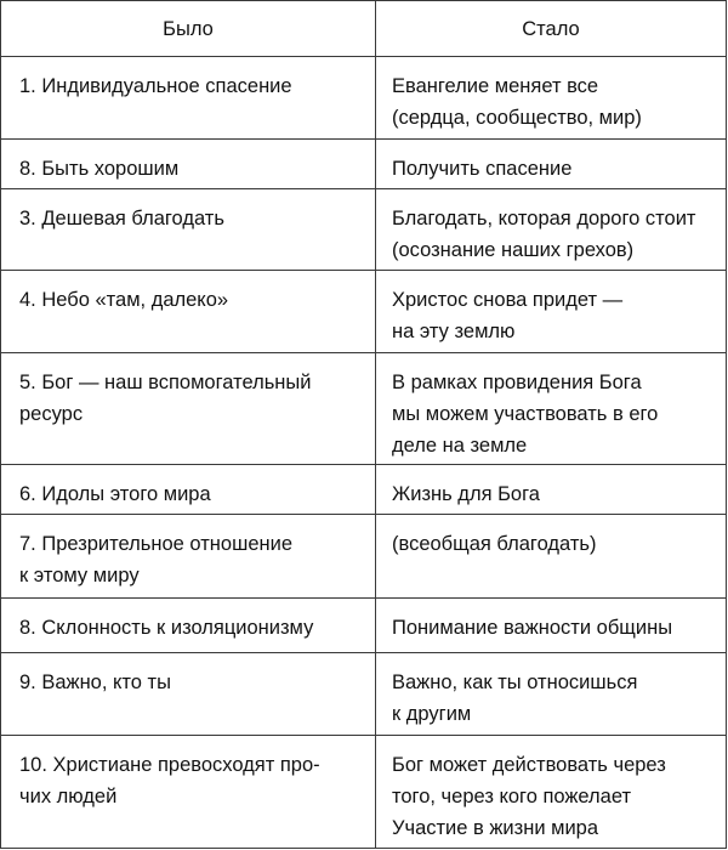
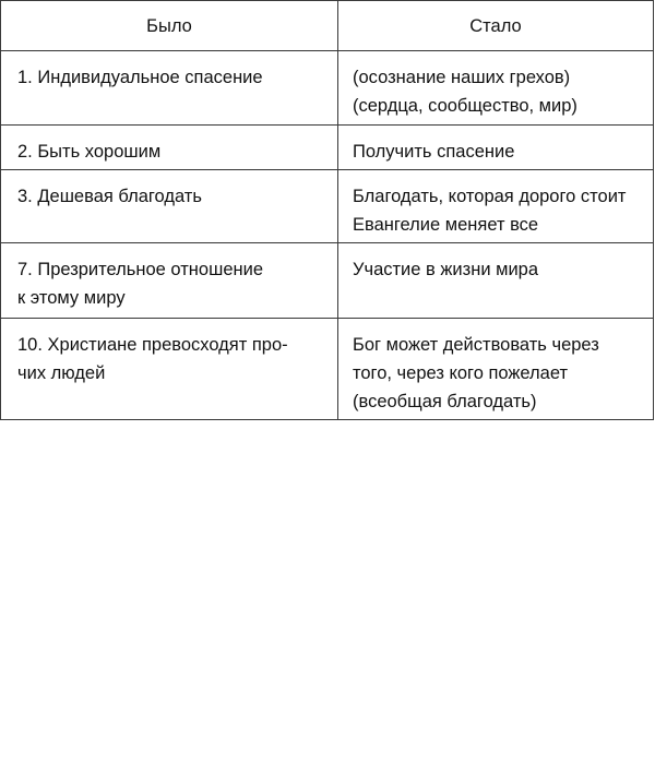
  Было	Стало
- 1. Индивидуальное спасение	Евангелие меняет все(сердца, сообщество, мир)
+ 1. Индивидуальное спасение	(осознание наших грехов)(сердца, сообщество, мир)
- 8. Быть хорошим	Получить спасение
+ 2. Быть хорошим	Получить спасение
- 3. Дешевая благодать	Благодать, которая дорого стоит(осознание наших грехов)
+ 3. Дешевая благодать	Благодать, которая дорого стоитЕвангелие меняет все
- 4. Небо «там, далеко»	Христос снова придет —на эту землю
- 5. Бог — наш вспомогательныйресурс	В рамках провидения Богамы можем участвовать в егоделе на земле
- 6. Идолы этого мира	Жизнь для Бога
- 7. Презрительное отношениек этому миру	(всеобщая благодать)
+ 7. Презрительное отношениек этому миру	Участие в жизни мира
- 8. Склонность к изоляционизму	Понимание важности общины
- 9. Важно, кто ты	Важно, как ты относишьсяк другим
- 10. Христиане превосходят про-чих людей	Бог может действовать черезтого, через кого пожелаетУчастие в жизни мира
+ 10. Христиане превосходят про-чих людей	Бог может действовать черезтого, через кого пожелает(всеобщая благодать)
